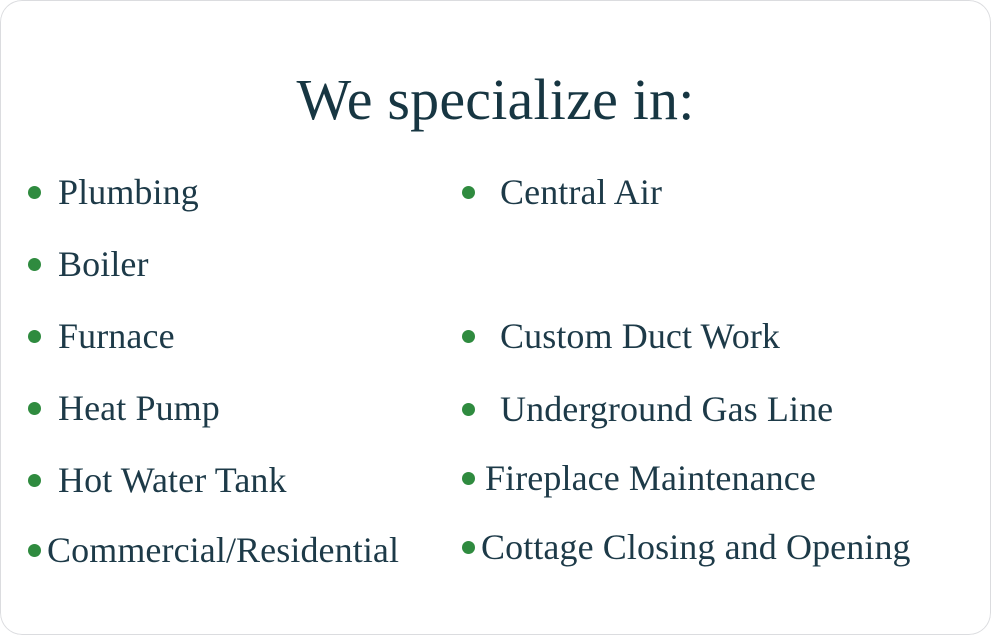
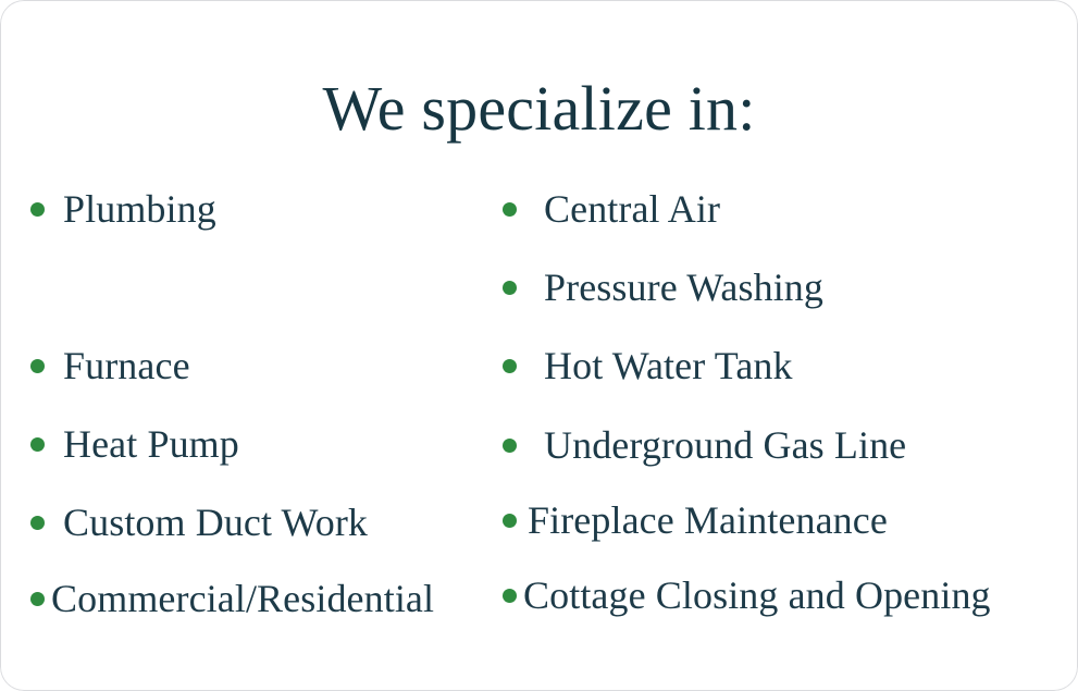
  We specialize in:
  Plumbing
- Boiler
  Furnace
  Heat Pump
- Hot Water Tank
+ Custom Duct Work
  Commercial/Residential
  Central Air
+ Pressure Washing
- Custom Duct Work
+ Hot Water Tank
  Underground Gas Line
  Fireplace Maintenance
  Cottage Closing and Opening
